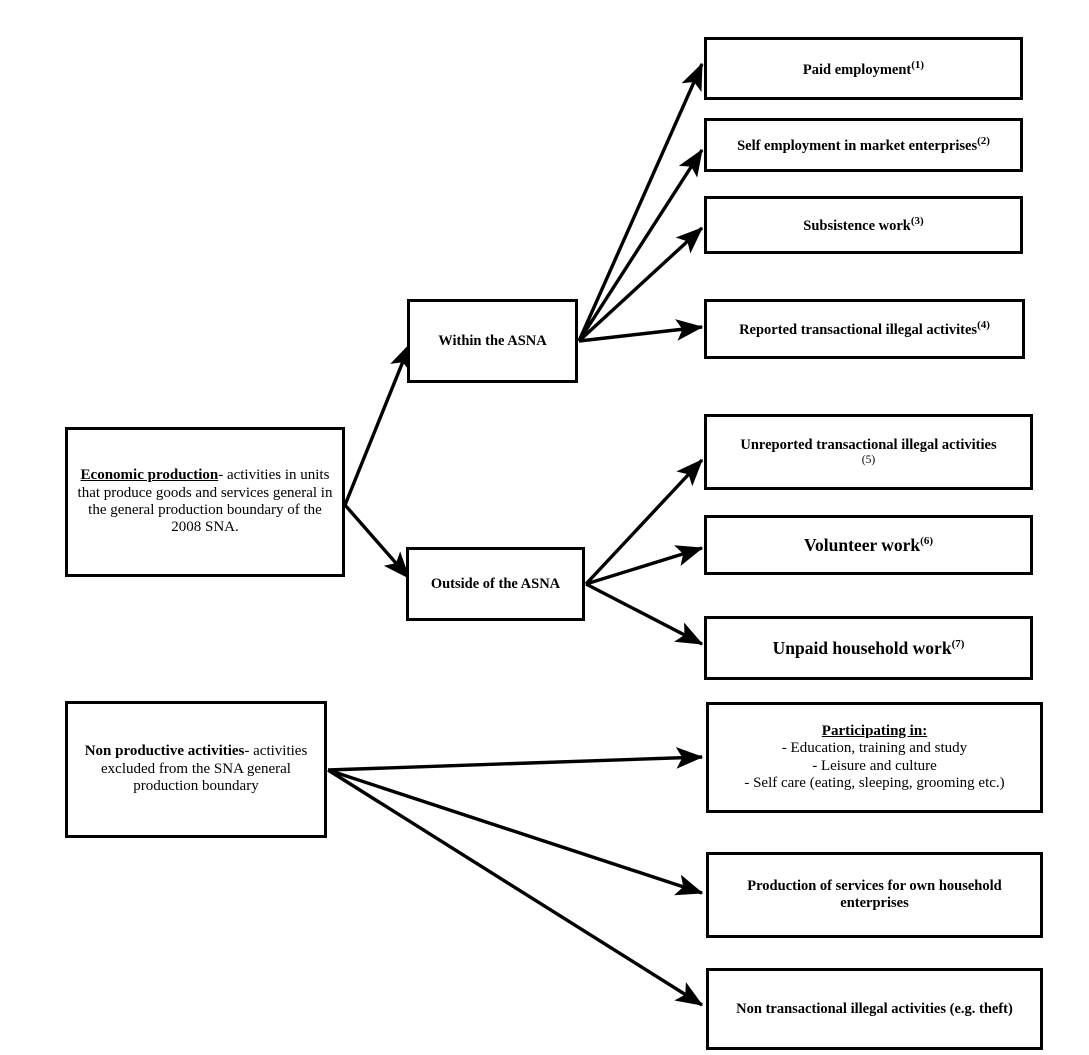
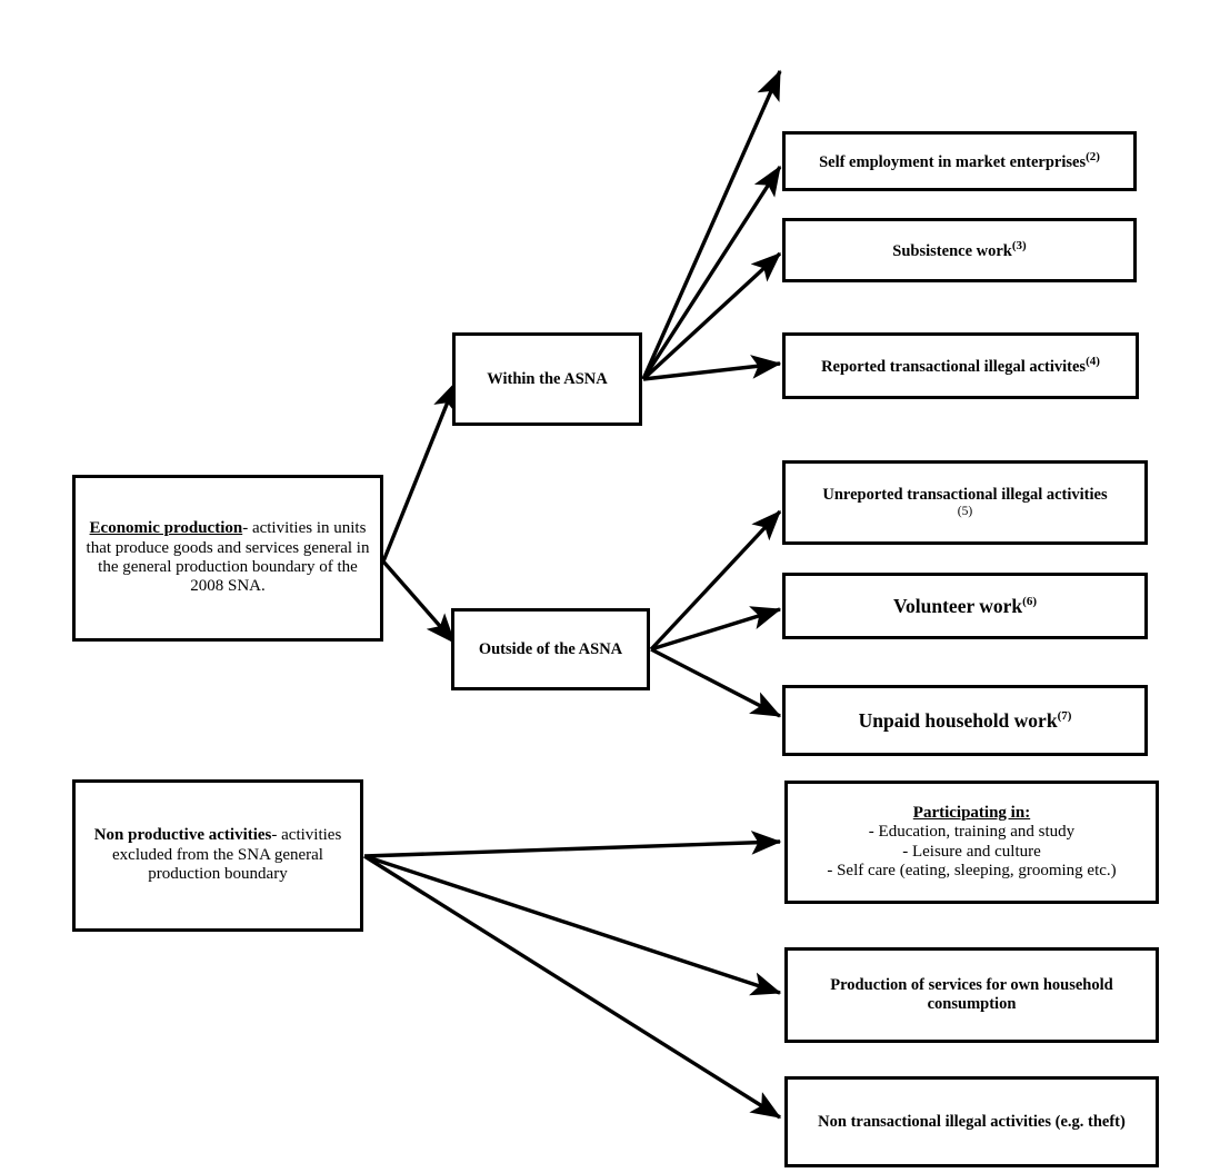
  Economic production- activities in units that produce goods and services general in the general production boundary of the 2008 SNA.
  Non productive activities- activities excluded from the SNA general production boundary
  Within the ASNA
  Outside of the ASNA
- Paid employment(1)
  Self employment in market enterprises(2)
  Subsistence work(3)
  Reported transactional illegal activites(4)
  Unreported transactional illegal activities
  (5)
  Volunteer work(6)
  Unpaid household work(7)
  Participating in:
  - Education, training and study
  - Leisure and culture
  - Self care (eating, sleeping, grooming etc.)
- Production of services for own household enterprises
+ Production of services for own household consumption
  Non transactional illegal activities (e.g. theft)
